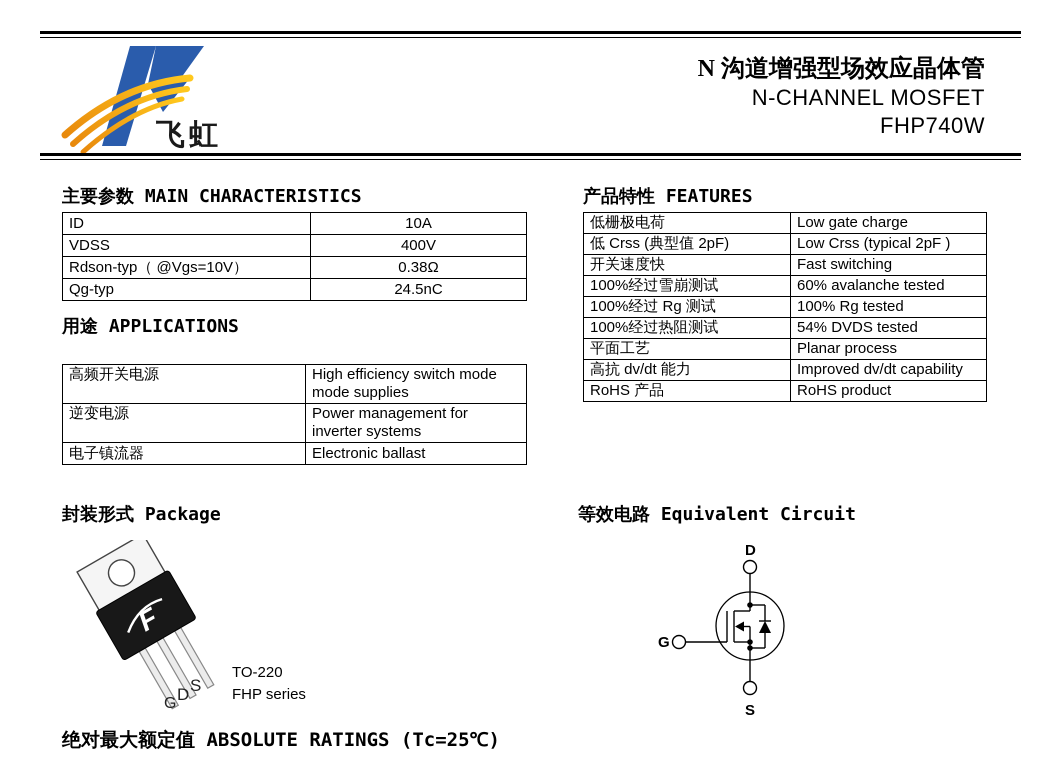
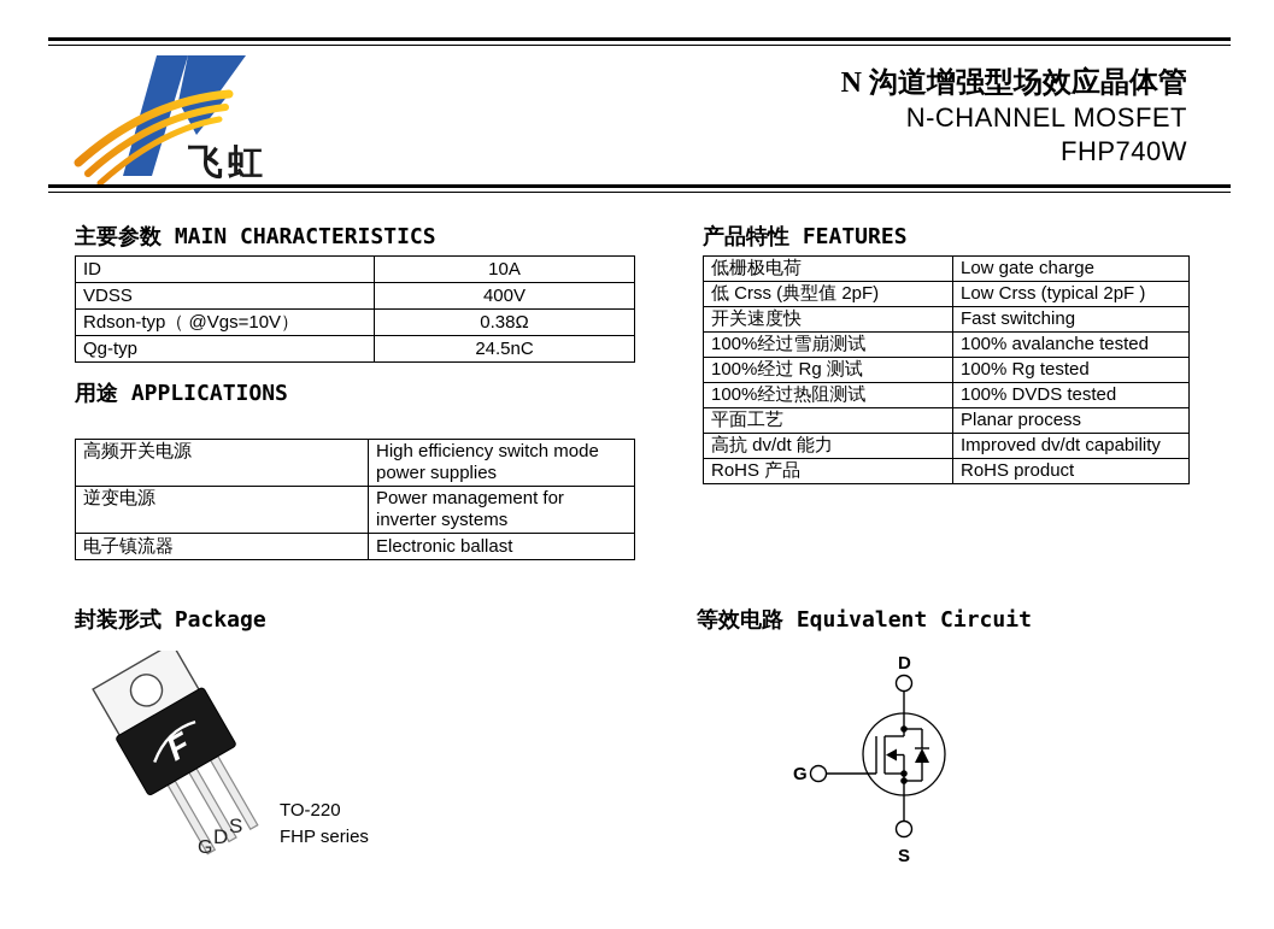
  飞虹
  N 沟道增强型场效应晶体管
  N-CHANNEL MOSFET
  FHP740W
  主要参数 MAIN CHARACTERISTICS
  ID	10A
  VDSS	400V
  Rdson-typ（ @Vgs=10V）	0.38Ω
  Qg-typ	24.5nC
  产品特性 FEATURES
  低栅极电荷	Low gate charge
  低 Crss (典型值 2pF)	Low Crss (typical 2pF )
  开关速度快	Fast switching
- 100%经过雪崩测试	60% avalanche tested
+ 100%经过雪崩测试	100% avalanche tested
  100%经过 Rg 测试	100% Rg tested
- 100%经过热阻测试	54% DVDS tested
+ 100%经过热阻测试	100% DVDS tested
  平面工艺	Planar process
  高抗 dv/dt 能力	Improved dv/dt capability
  RoHS 产品	RoHS product
  用途 APPLICATIONS
- 高频开关电源	High efficiency switch mode mode supplies
+ 高频开关电源	High efficiency switch mode power supplies
  逆变电源	Power management for inverter systems
  电子镇流器	Electronic ballast
  封装形式 Package
  G
  D
  S
  TO-220
  FHP series
  等效电路 Equivalent Circuit
  D
  G
  S
- 绝对最大额定值 ABSOLUTE RATINGS (Tc=25℃)
